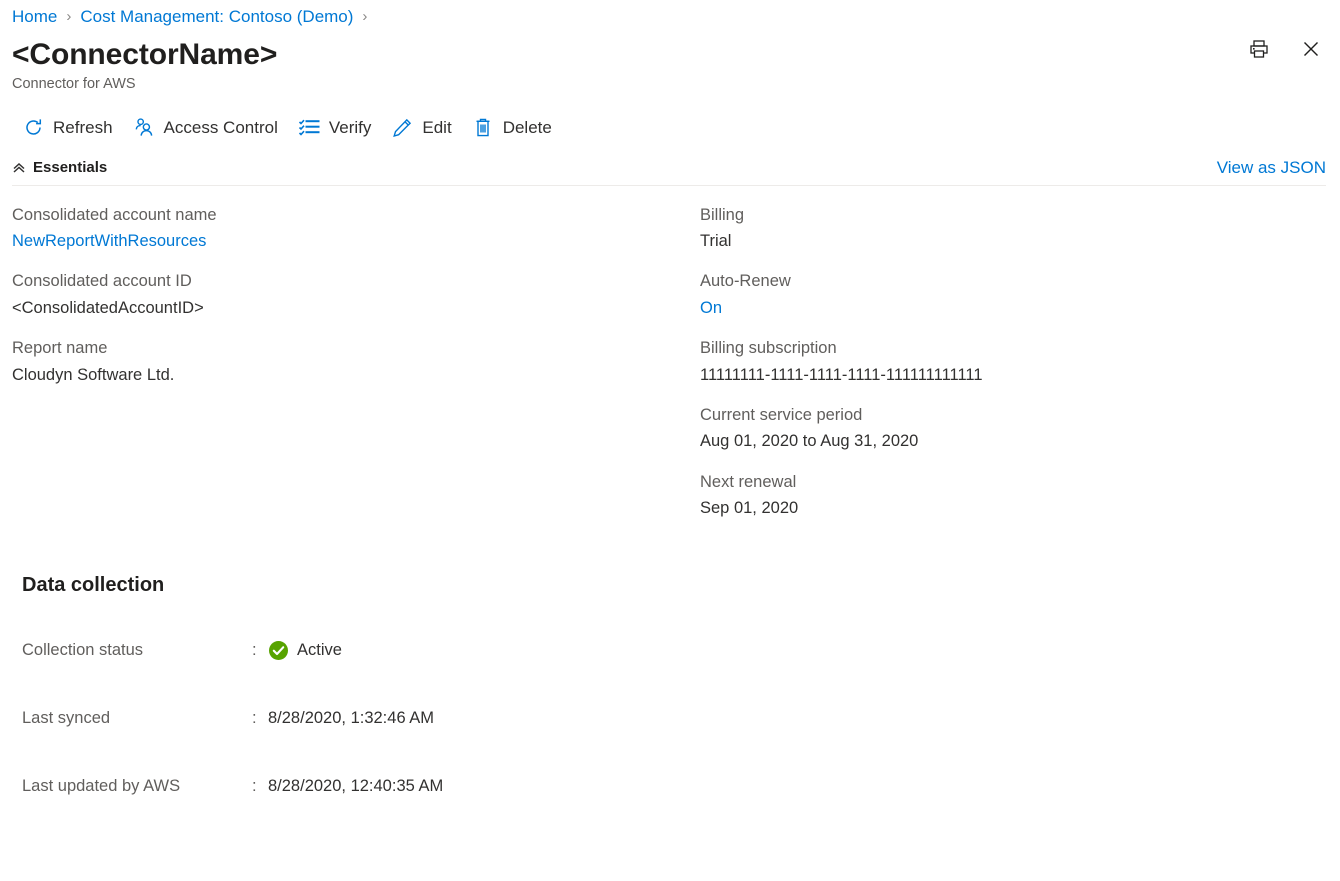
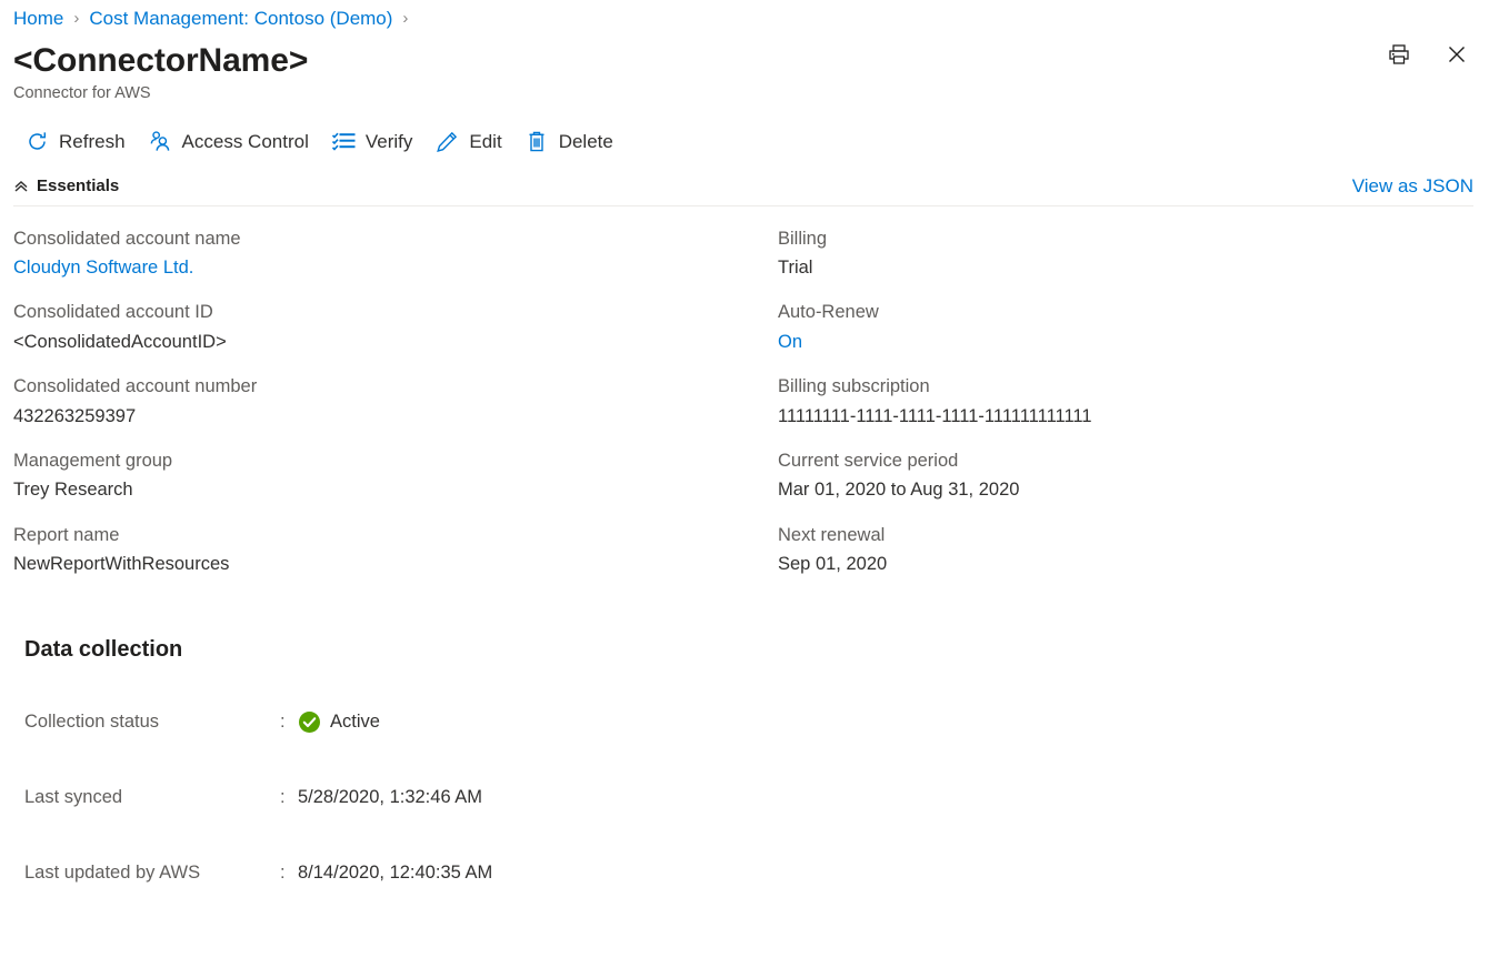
  Home
  ›
  Cost Management: Contoso (Demo)
  ›
  <ConnectorName>
  Connector for AWS
  Refresh
  Access Control
  Verify
  Edit
  Delete
  Essentials
  View as JSON
  Consolidated account name
- NewReportWithResources
+ Cloudyn Software Ltd.
  Consolidated account ID
  <ConsolidatedAccountID>
+ Consolidated account number
+ 432263259397
+ Management group
+ Trey Research
  Report name
- Cloudyn Software Ltd.
+ NewReportWithResources
  Billing
  Trial
  Auto-Renew
  On
  Billing subscription
  11111111-1111-1111-1111-111111111111
  Current service period
- Aug 01, 2020 to Aug 31, 2020
+ Mar 01, 2020 to Aug 31, 2020
  Next renewal
  Sep 01, 2020
  Data collection
  Collection status
  :
  Active
  Last synced
  :
- 8/28/2020, 1:32:46 AM
+ 5/28/2020, 1:32:46 AM
  Last updated by AWS
  :
- 8/28/2020, 12:40:35 AM
+ 8/14/2020, 12:40:35 AM
